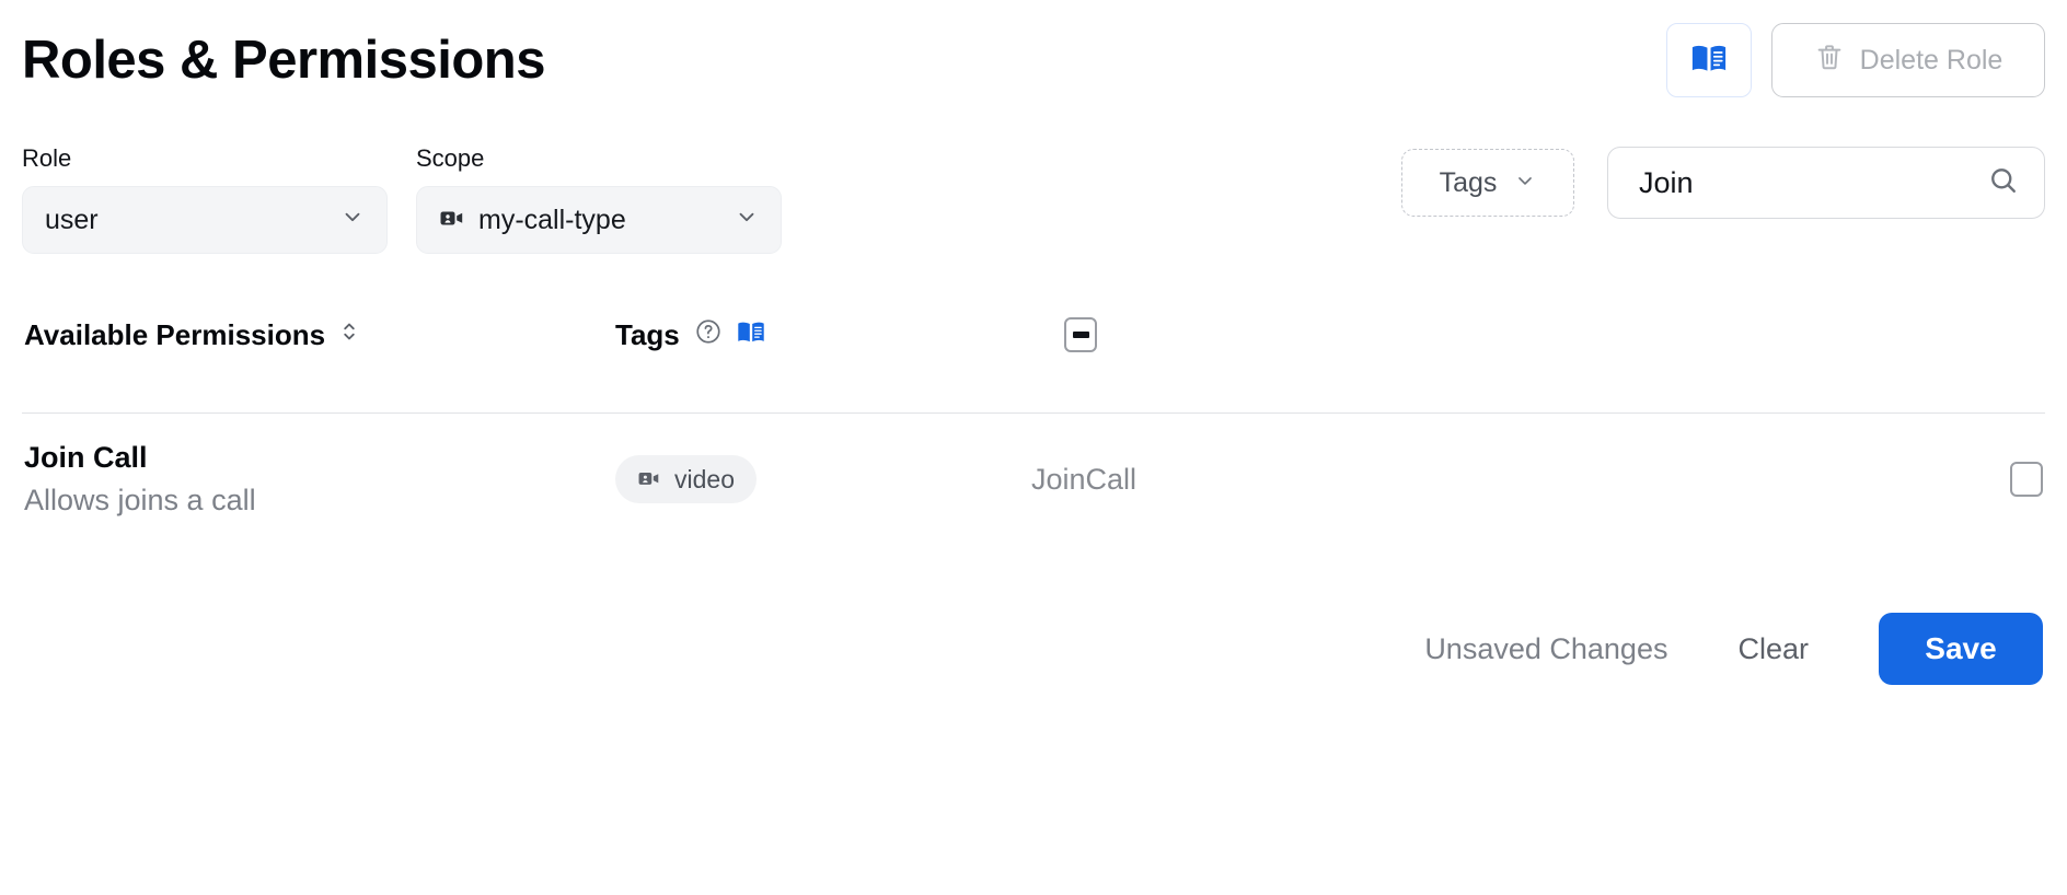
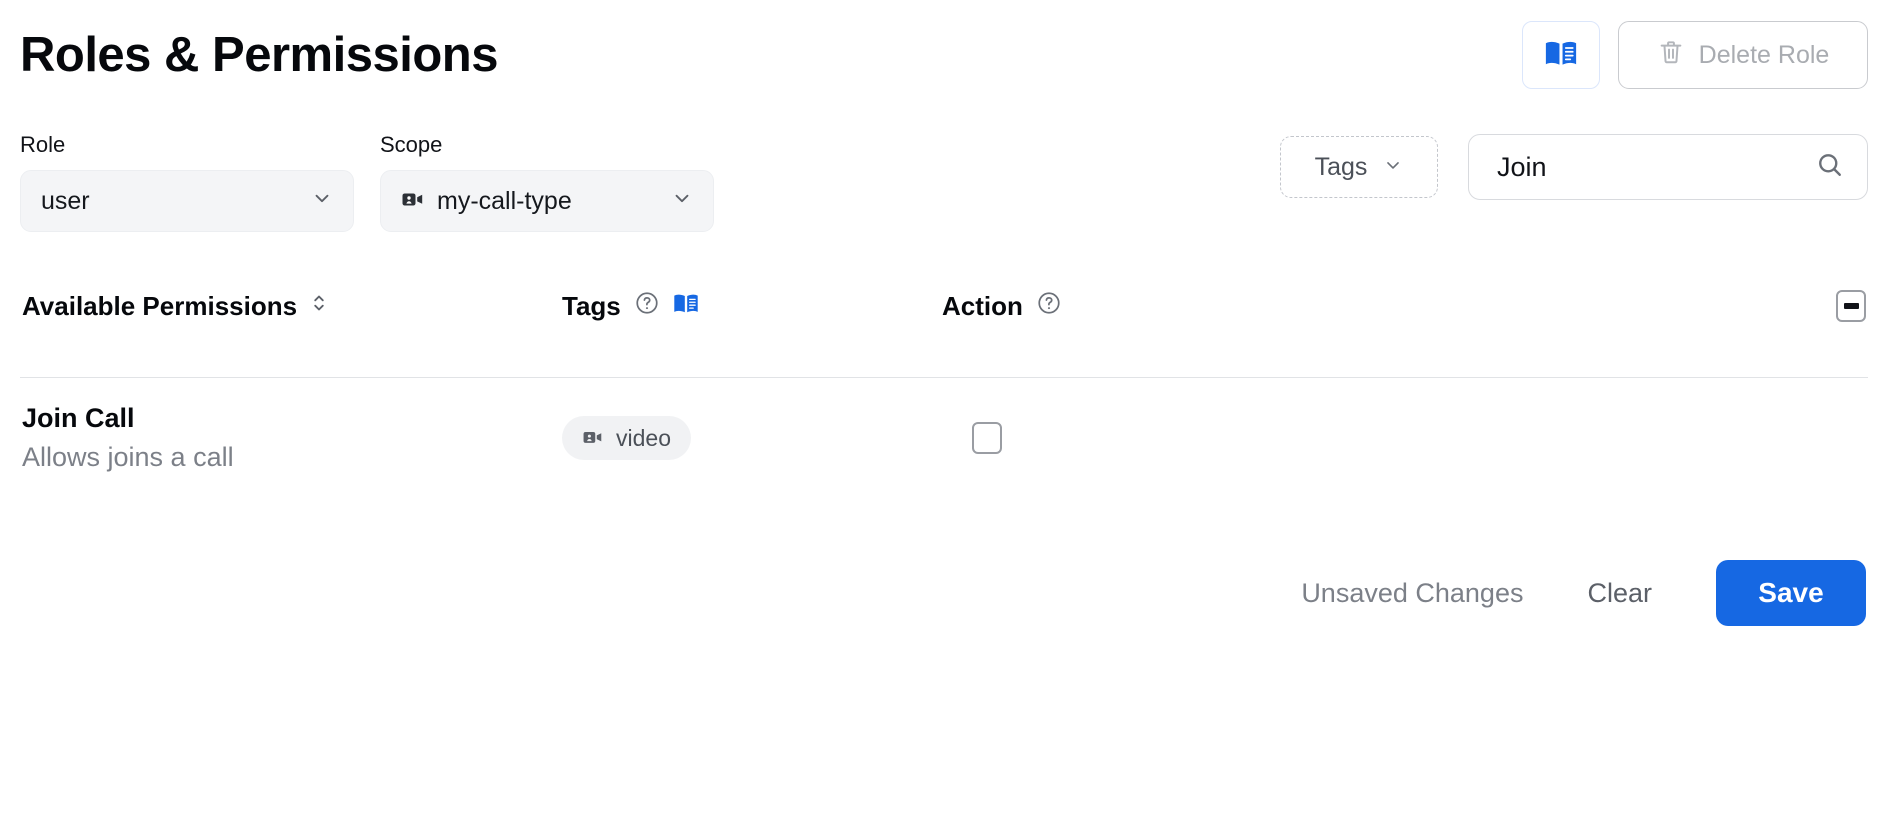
  Roles & Permissions
  Delete Role
  Role
  user
  Scope
  my-call-type
  Tags
  Join
  Available Permissions
  Tags
+ Action
  Join Call
  Allows joins a call
  video
- JoinCall
  Unsaved Changes
  Clear
  Save
